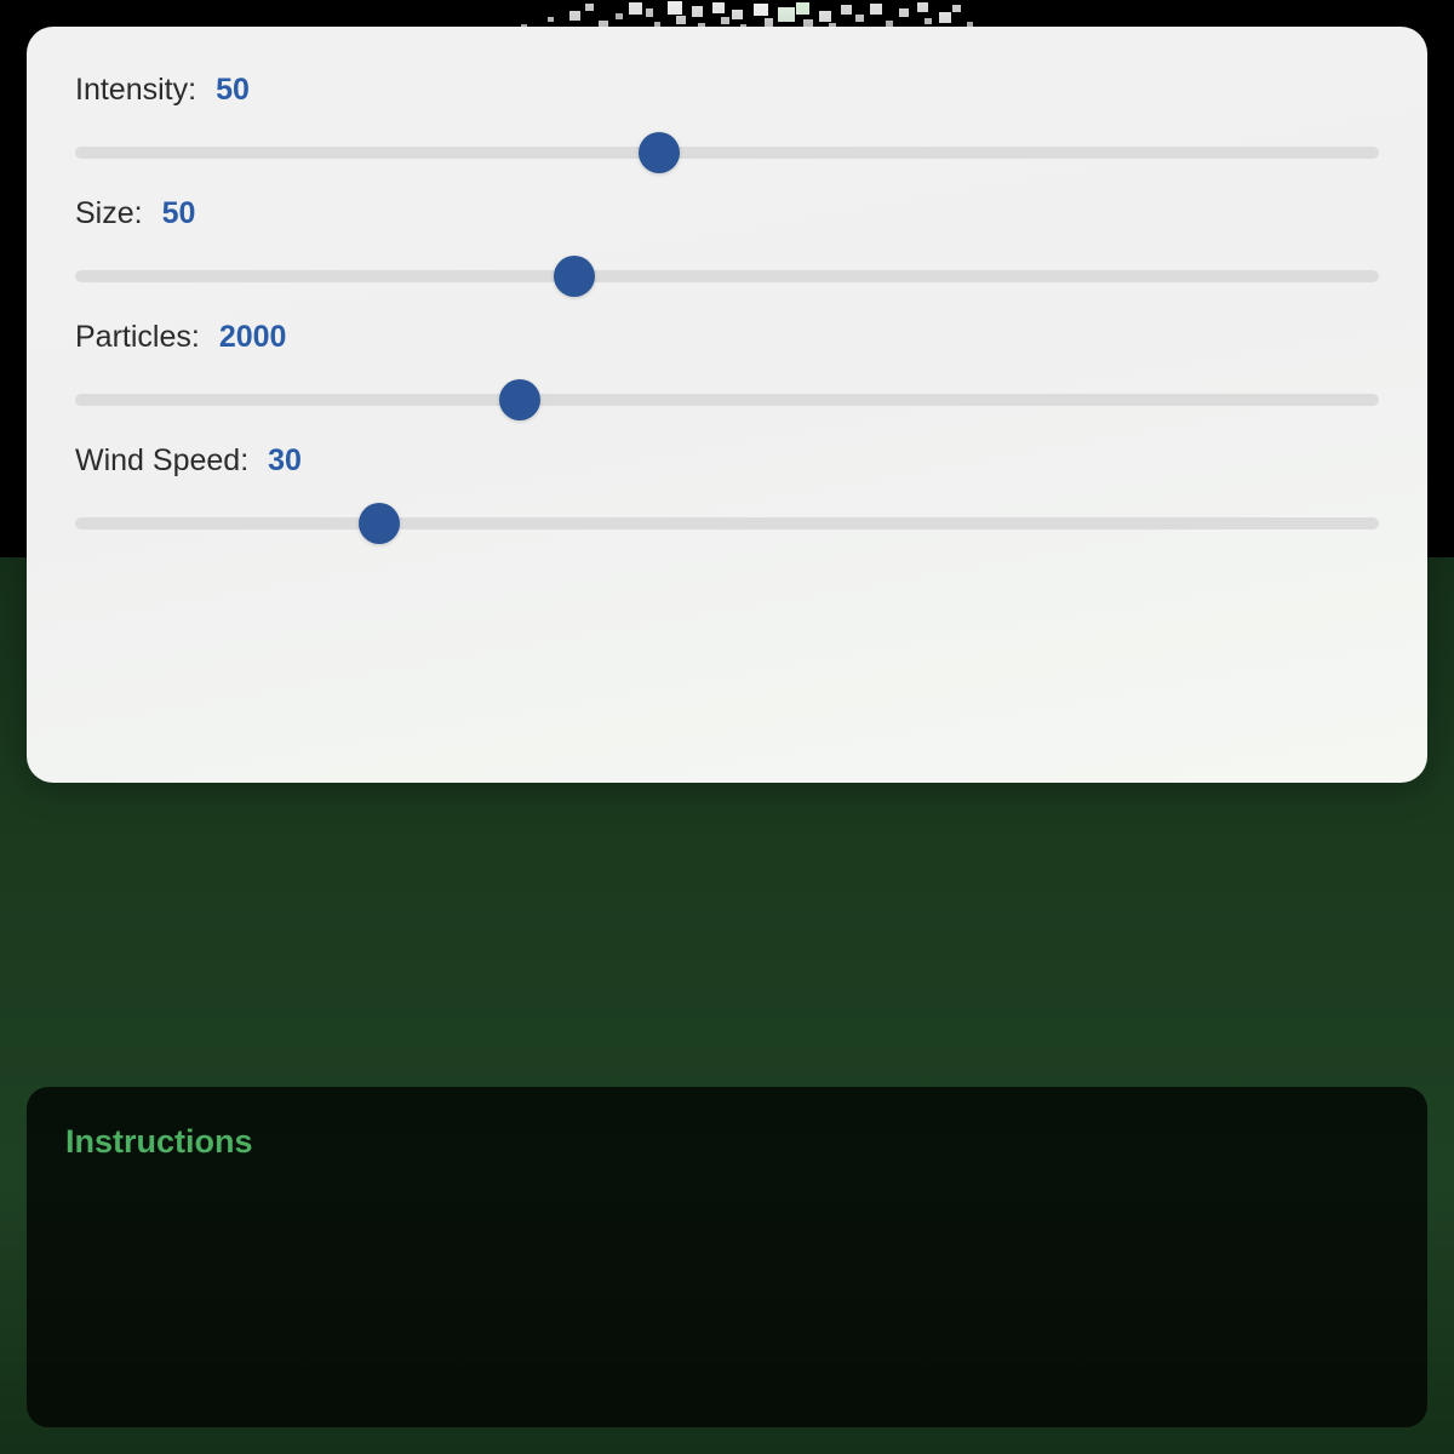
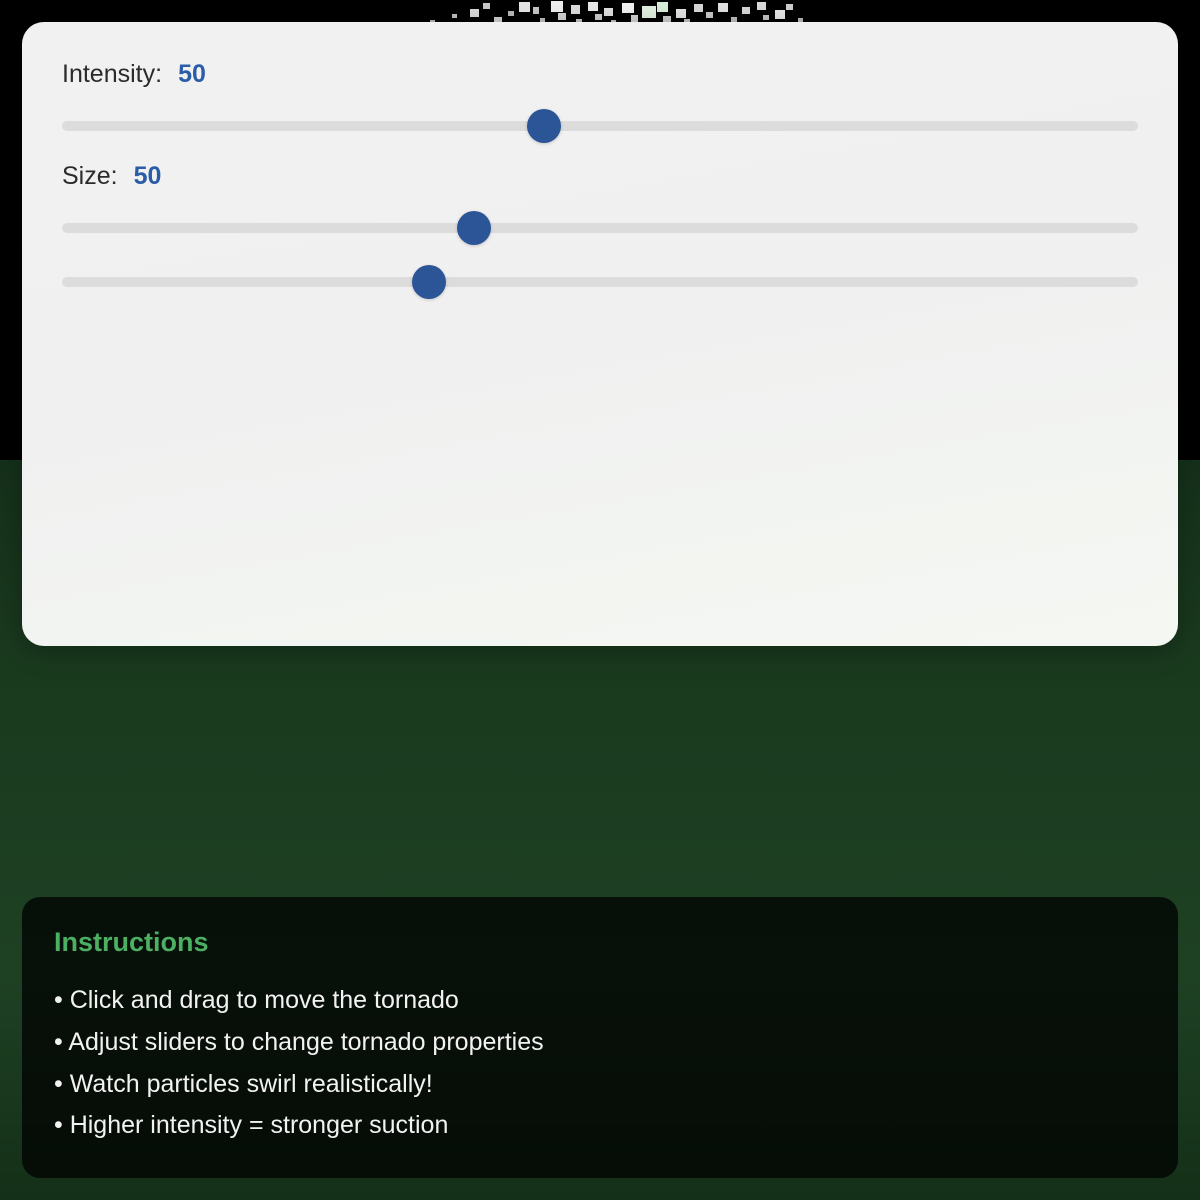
  Intensity:
  50
  Size:
  50
- Particles:
- 2000
- Wind Speed:
- 30
  Instructions
+ • Click and drag to move the tornado
+ • Adjust sliders to change tornado properties
+ • Watch particles swirl realistically!
+ • Higher intensity = stronger suction
